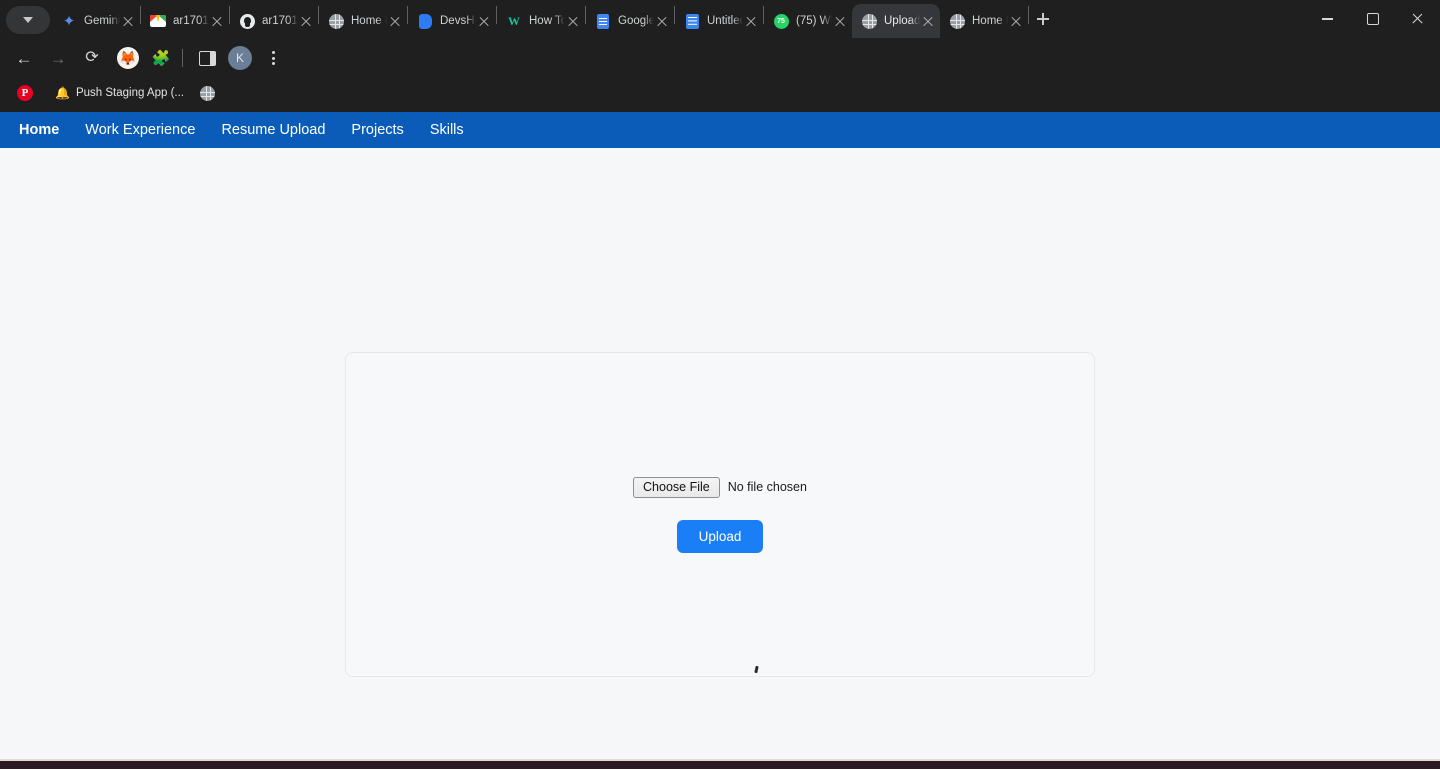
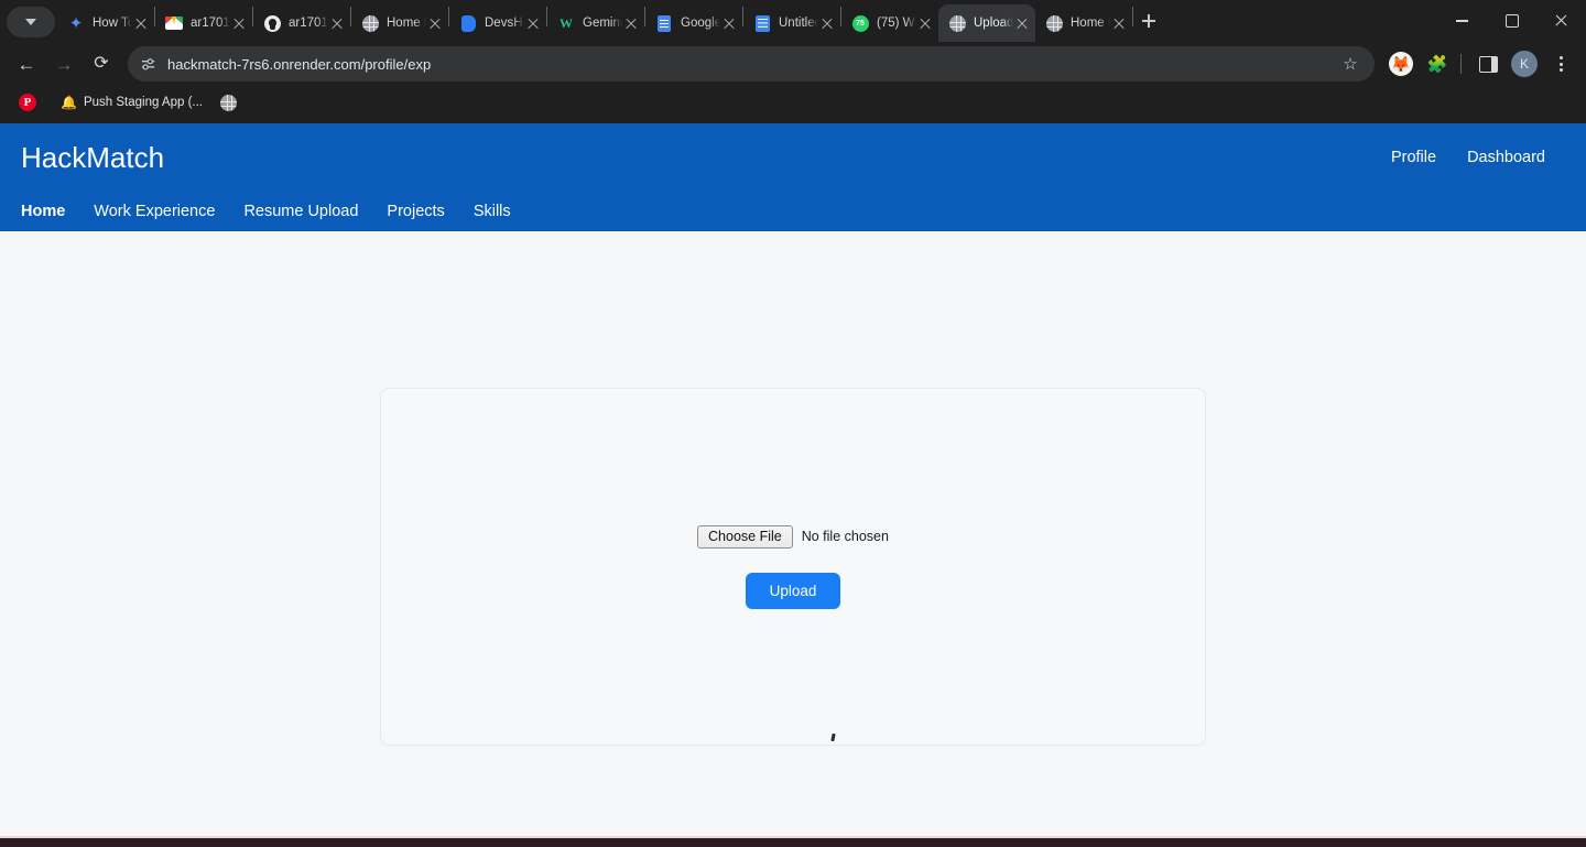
  ✦
- Gemini
+ How To
  ar1701
  ar1701
  Home
  DevsH
  W
- How To
+ Gemini
  Google
  Untitled
  (75) W
  Upload
  Home
  ←
  →
  ⟳
+ hackmatch-7rs6.onrender.com/profile/exp
+ ☆
  🦊
  🧩
  K
  P
  🔔
  Push Staging App (...
+ HackMatch
+ Profile
+ Dashboard
  Home
  Work Experience
  Resume Upload
  Projects
  Skills
  Choose File
  No file chosen
  Upload
